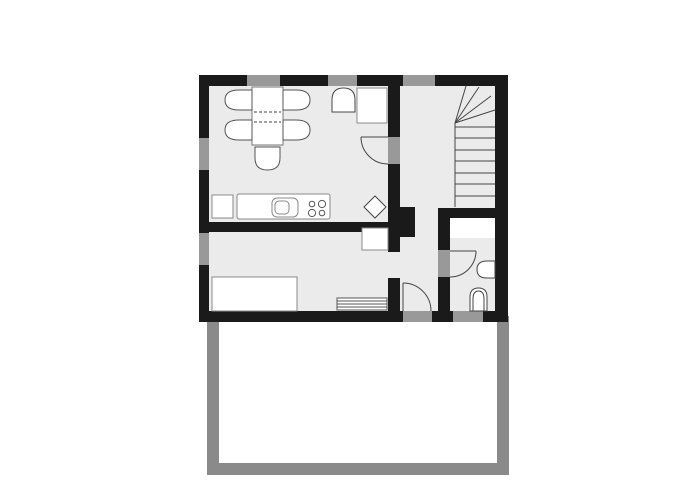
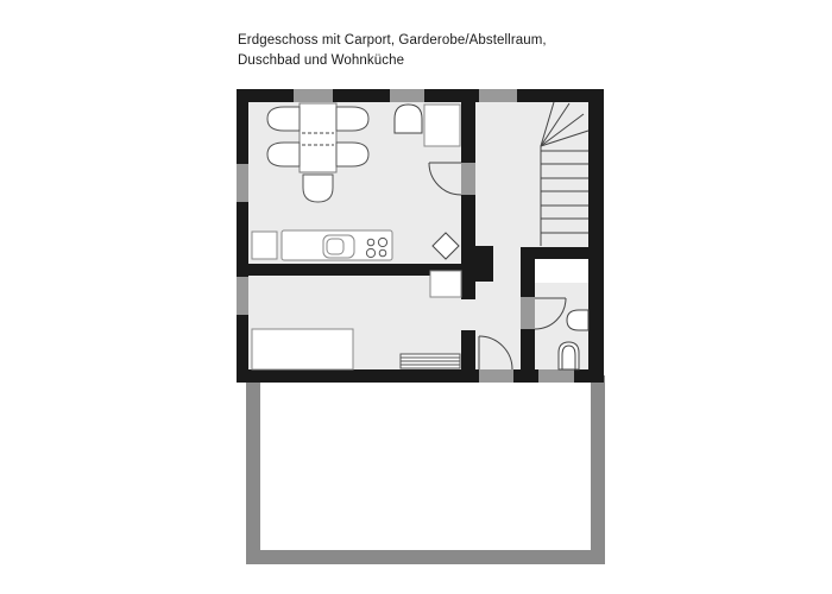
+ Erdgeschoss mit Carport, Garderobe/Abstellraum,
+ Duschbad und Wohnküche
